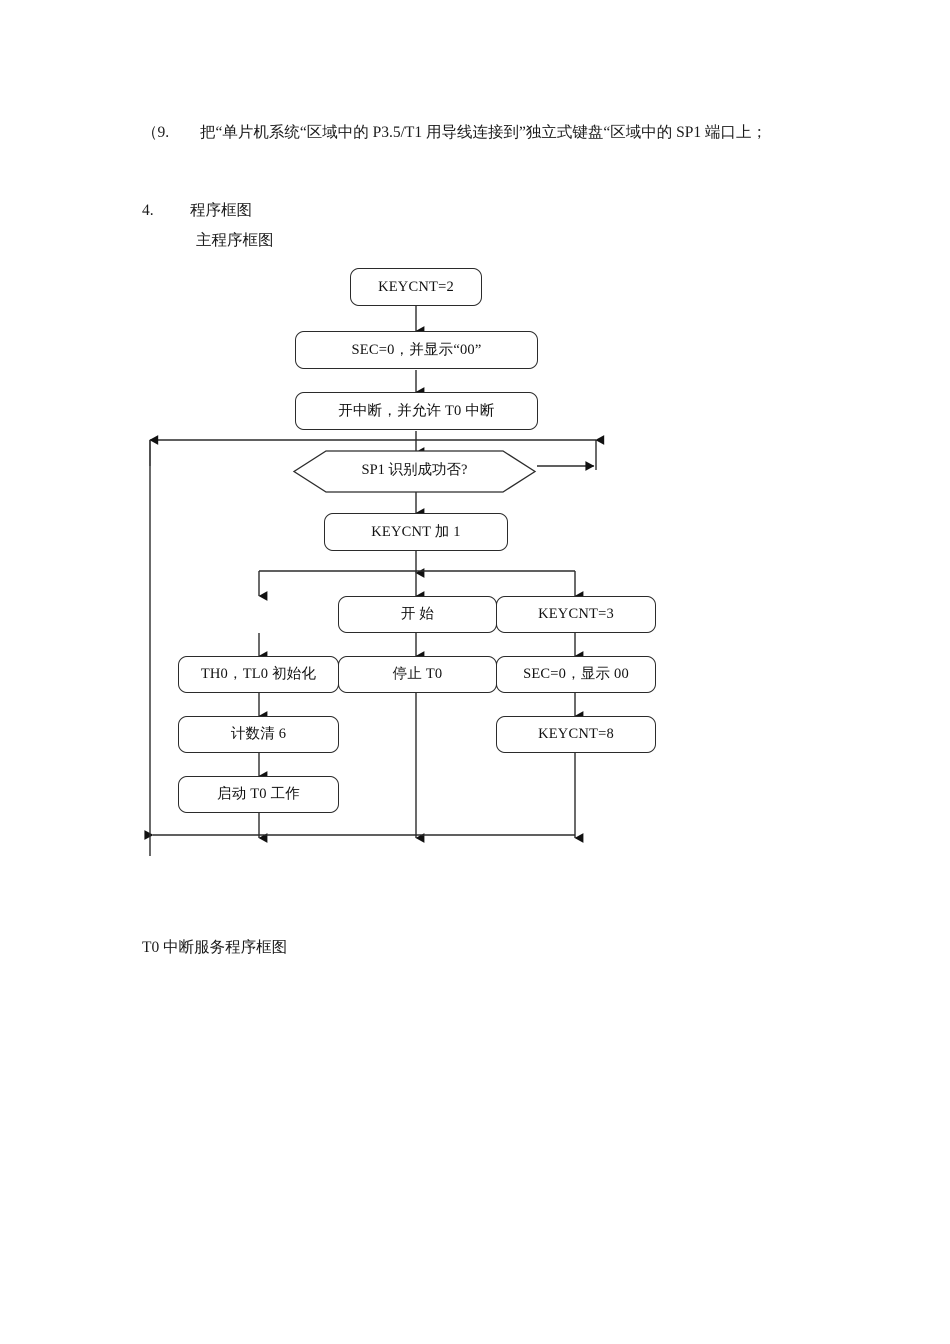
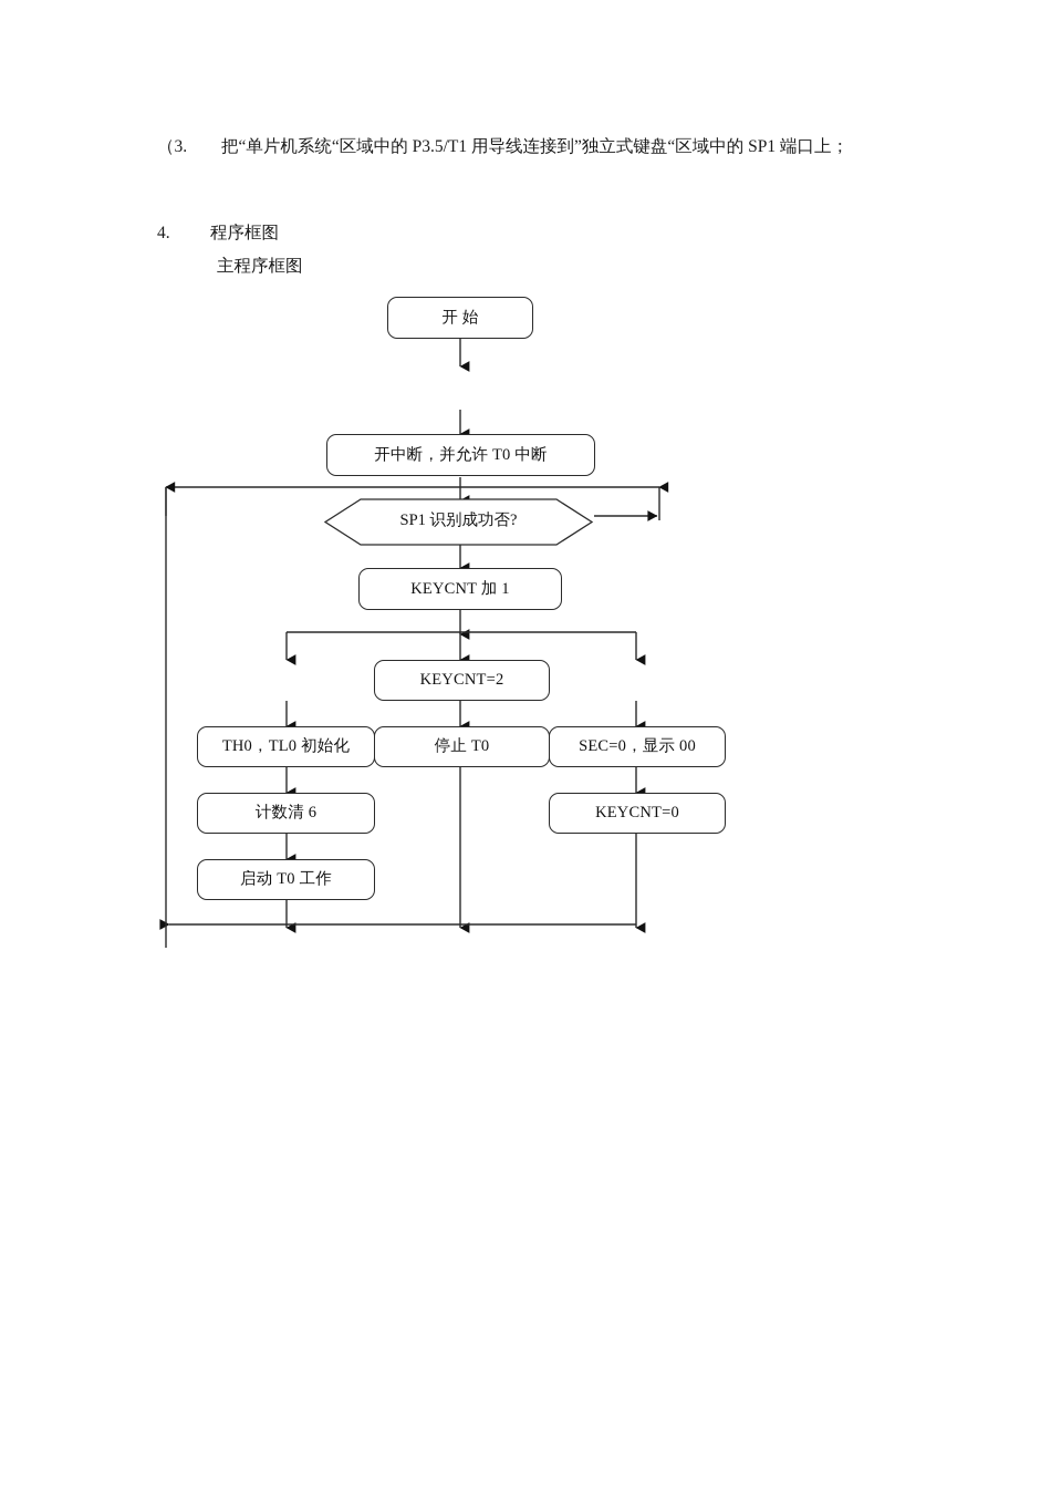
- （9.
+ （3.
  把“单片机系统“区域中的 P3.5/T1 用导线连接到”独立式键盘“区域中的 SP1 端口上；
  4.
  程序框图
  主程序框图
- T0 中断服务程序框图
- KEYCNT=2
+ 开 始
- SEC=0，并显示“00”
  开中断，并允许 T0 中断
  SP1 识别成功否?
  KEYCNT 加 1
- 开 始
+ KEYCNT=2
- KEYCNT=3
  TH0，TL0 初始化
  停止 T0
  SEC=0，显示 00
  计数清 6
- KEYCNT=8
+ KEYCNT=0
  启动 T0 工作
